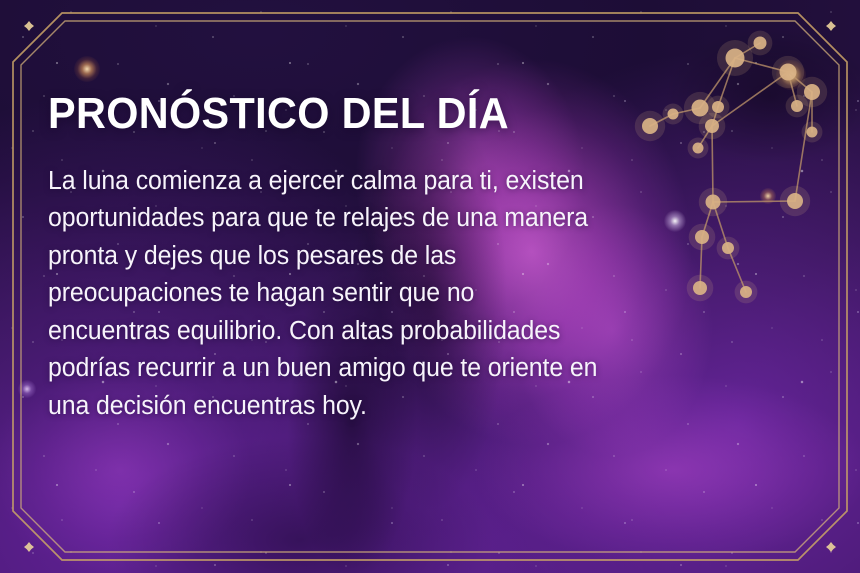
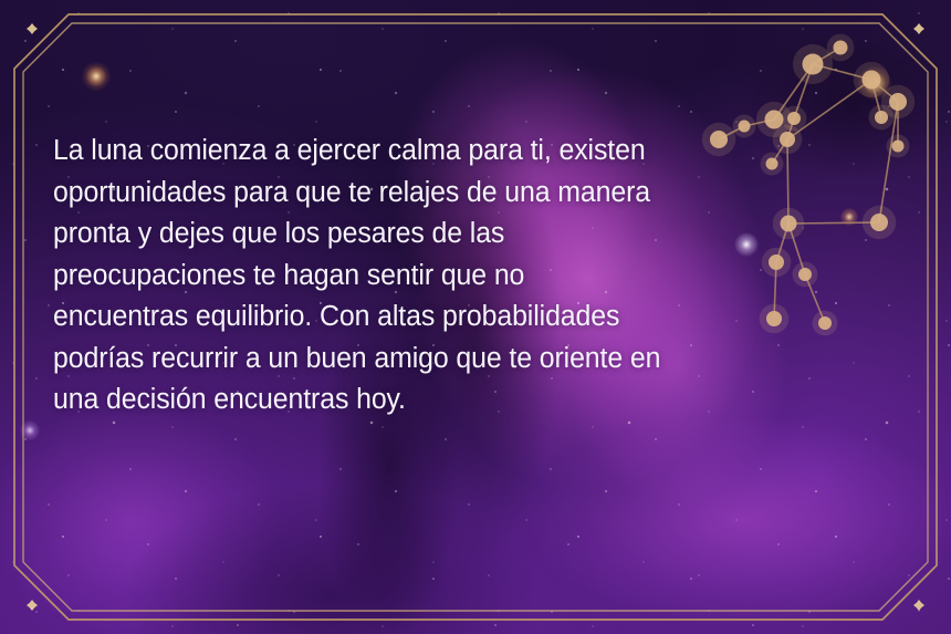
- PRONÓSTICO DEL DÍA
  La luna comienza a ejercer calma para ti, existen oportunidades para que te relajes de una manera pronta y dejes que los pesares de las preocupaciones te hagan sentir que no encuentras equilibrio. Con altas probabilidades podrías recurrir a un buen amigo que te oriente en una decisión encuentras hoy.
